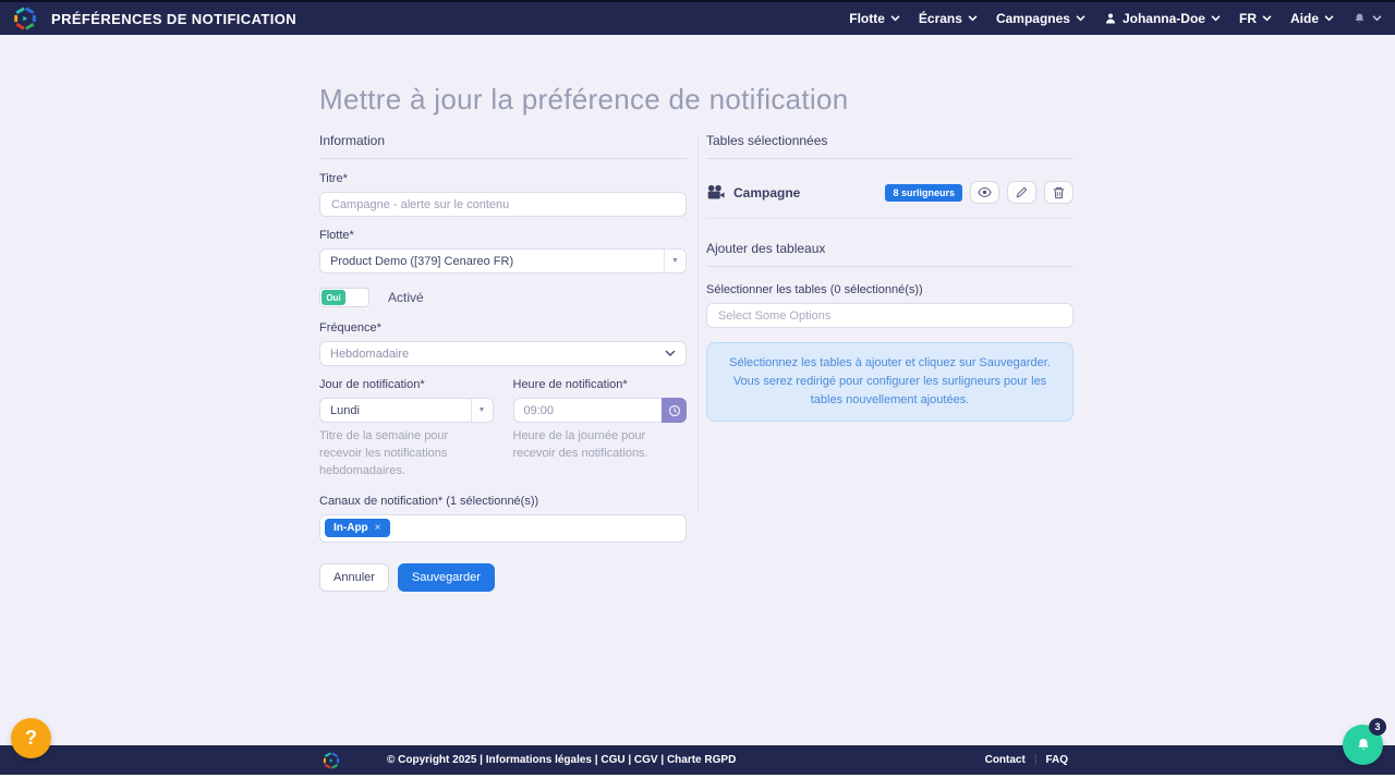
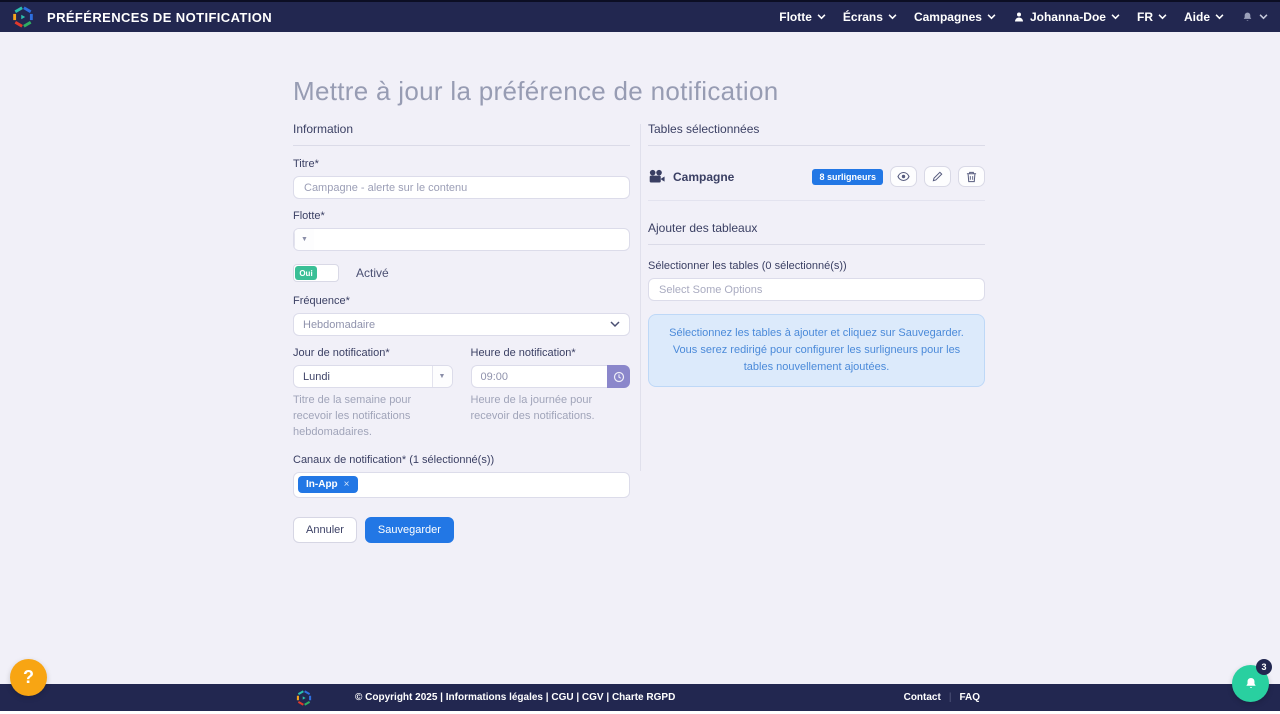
  PRÉFÉRENCES DE NOTIFICATION
  Flotte
  Écrans
  Campagnes
  Johanna-Doe
  FR
  Aide
  Mettre à jour la préférence de notification
  Information
  Titre*
  Campagne - alerte sur le contenu
  Flotte*
- Product Demo ([379] Cenareo FR)
  Oui
  Activé
  Fréquence*
  Hebdomadaire
  Jour de notification*
  Lundi
  Titre de la semaine pour recevoir les notifications hebdomadaires.
  Heure de notification*
  09:00
  Heure de la journée pour recevoir des notifications.
  Canaux de notification* (1 sélectionné(s))
  In-App
  ×
  Annuler
  Sauvegarder
  Tables sélectionnées
  Campagne
  8 surligneurs
  Ajouter des tableaux
  Sélectionner les tables (0 sélectionné(s))
  Select Some Options
  Sélectionnez les tables à ajouter et cliquez sur Sauvegarder. Vous serez redirigé pour configurer les surligneurs pour les tables nouvellement ajoutées.
  © Copyright 2025 | Informations légales | CGU | CGV | Charte RGPD
  Contact
  |
  FAQ
  ?
  3
